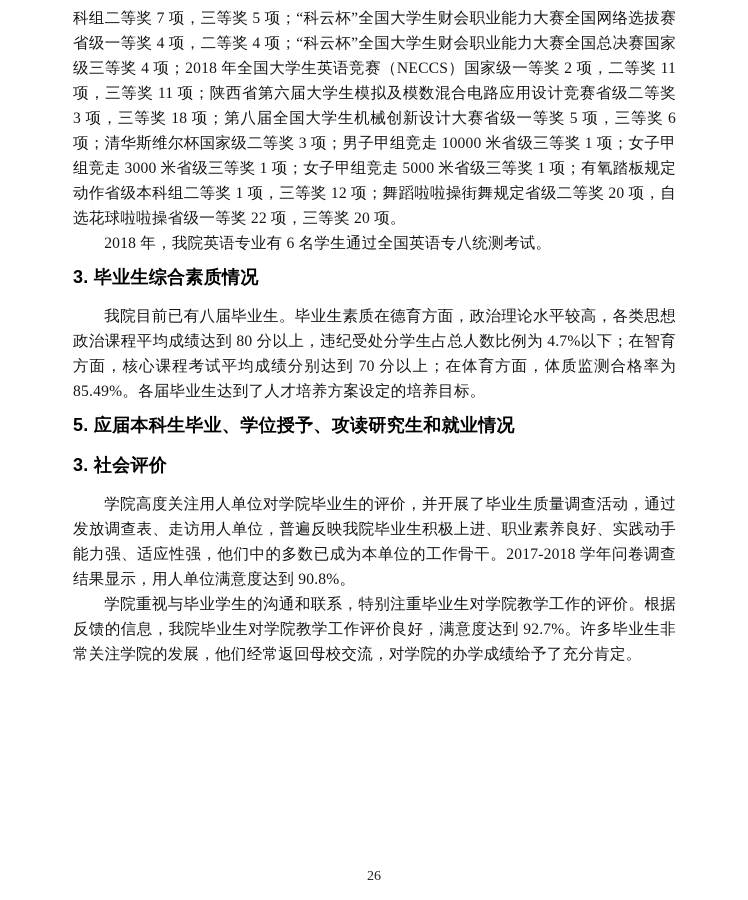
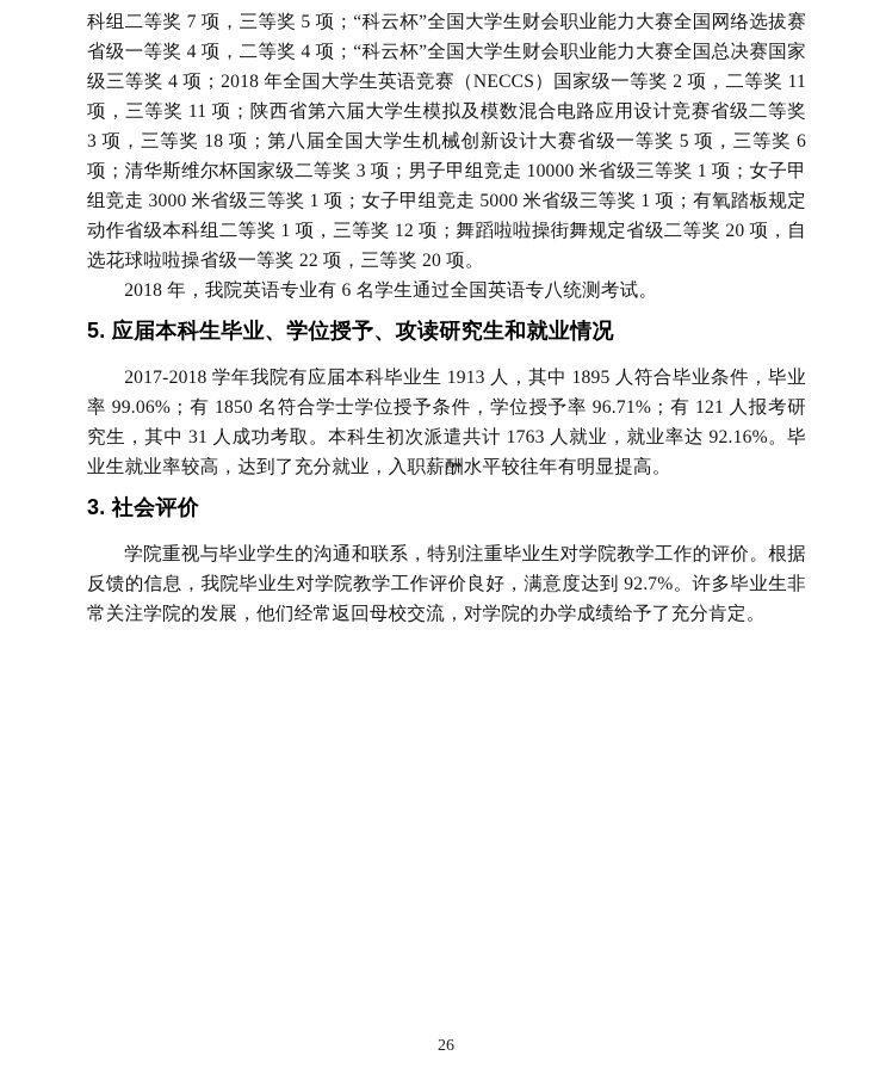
  科组二等奖 7 项，三等奖 5 项；“科云杯”全国大学生财会职业能力大赛全国网络选拔赛省级一等奖 4 项，二等奖 4 项；“科云杯”全国大学生财会职业能力大赛全国总决赛国家级三等奖 4 项；2018 年全国大学生英语竞赛（NECCS）国家级一等奖 2 项，二等奖 11 项，三等奖 11 项；陕西省第六届大学生模拟及模数混合电路应用设计竞赛省级二等奖 3 项，三等奖 18 项；第八届全国大学生机械创新设计大赛省级一等奖 5 项，三等奖 6 项；清华斯维尔杯国家级二等奖 3 项；男子甲组竞走 10000 米省级三等奖 1 项；女子甲组竞走 3000 米省级三等奖 1 项；女子甲组竞走 5000 米省级三等奖 1 项；有氧踏板规定动作省级本科组二等奖 1 项，三等奖 12 项；舞蹈啦啦操街舞规定省级二等奖 20 项，自选花球啦啦操省级一等奖 22 项，三等奖 20 项。
  2018 年，我院英语专业有 6 名学生通过全国英语专八统测考试。
- 3. 毕业生综合素质情况
- 我院目前已有八届毕业生。毕业生素质在德育方面，政治理论水平较高，各类思想政治课程平均成绩达到 80 分以上，违纪受处分学生占总人数比例为 4.7%以下；在智育方面，核心课程考试平均成绩分别达到 70 分以上；在体育方面，体质监测合格率为 85.49%。各届毕业生达到了人才培养方案设定的培养目标。
  5. 应届本科生毕业、学位授予、攻读研究生和就业情况
+ 2017-2018 学年我院有应届本科毕业生 1913 人，其中 1895 人符合毕业条件，毕业率 99.06%；有 1850 名符合学士学位授予条件，学位授予率 96.71%；有 121 人报考研究生，其中 31 人成功考取。本科生初次派遣共计 1763 人就业，就业率达 92.16%。毕业生就业率较高，达到了充分就业，入职薪酬水平较往年有明显提高。
  3. 社会评价
- 学院高度关注用人单位对学院毕业生的评价，并开展了毕业生质量调查活动，通过发放调查表、走访用人单位，普遍反映我院毕业生积极上进、职业素养良好、实践动手能力强、适应性强，他们中的多数已成为本单位的工作骨干。2017-2018 学年问卷调查结果显示，用人单位满意度达到 90.8%。
  学院重视与毕业学生的沟通和联系，特别注重毕业生对学院教学工作的评价。根据反馈的信息，我院毕业生对学院教学工作评价良好，满意度达到 92.7%。许多毕业生非常关注学院的发展，他们经常返回母校交流，对学院的办学成绩给予了充分肯定。
  26
